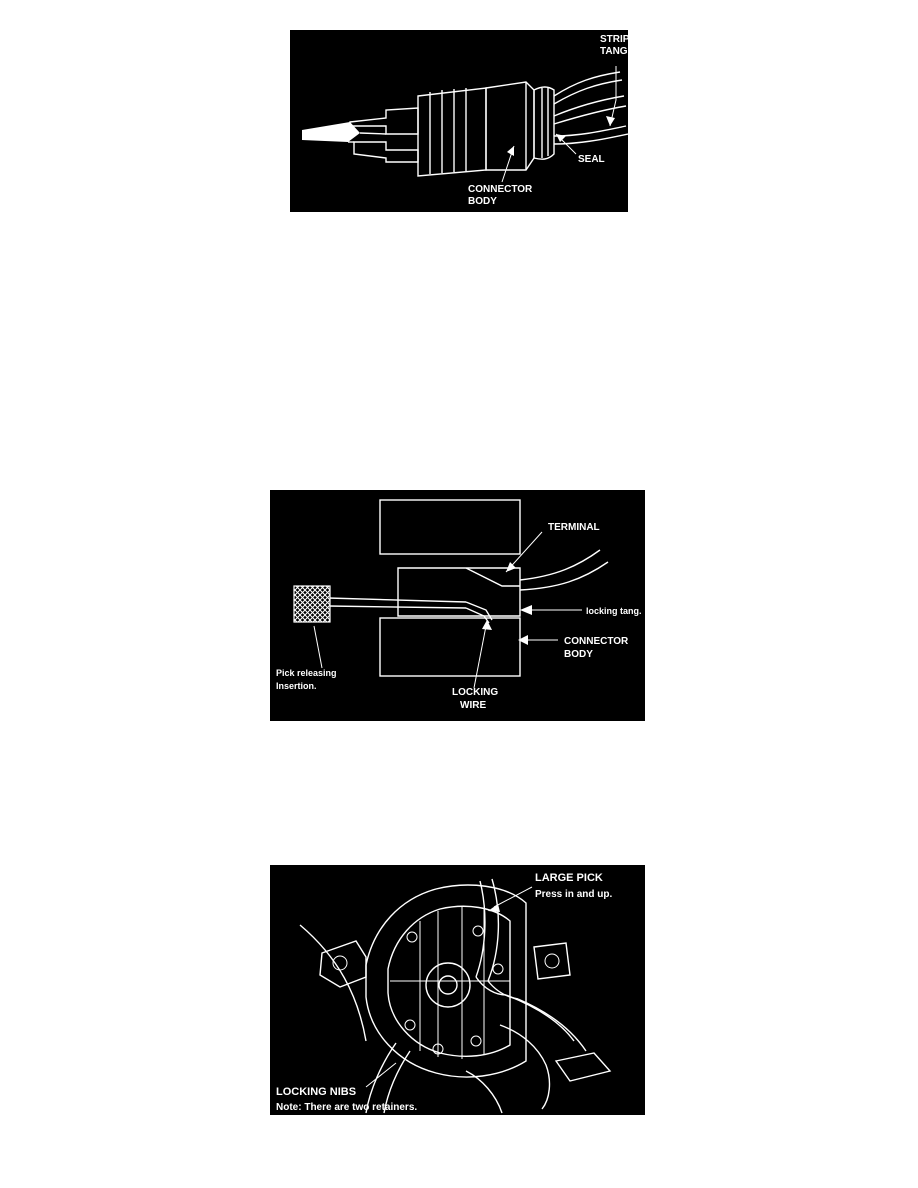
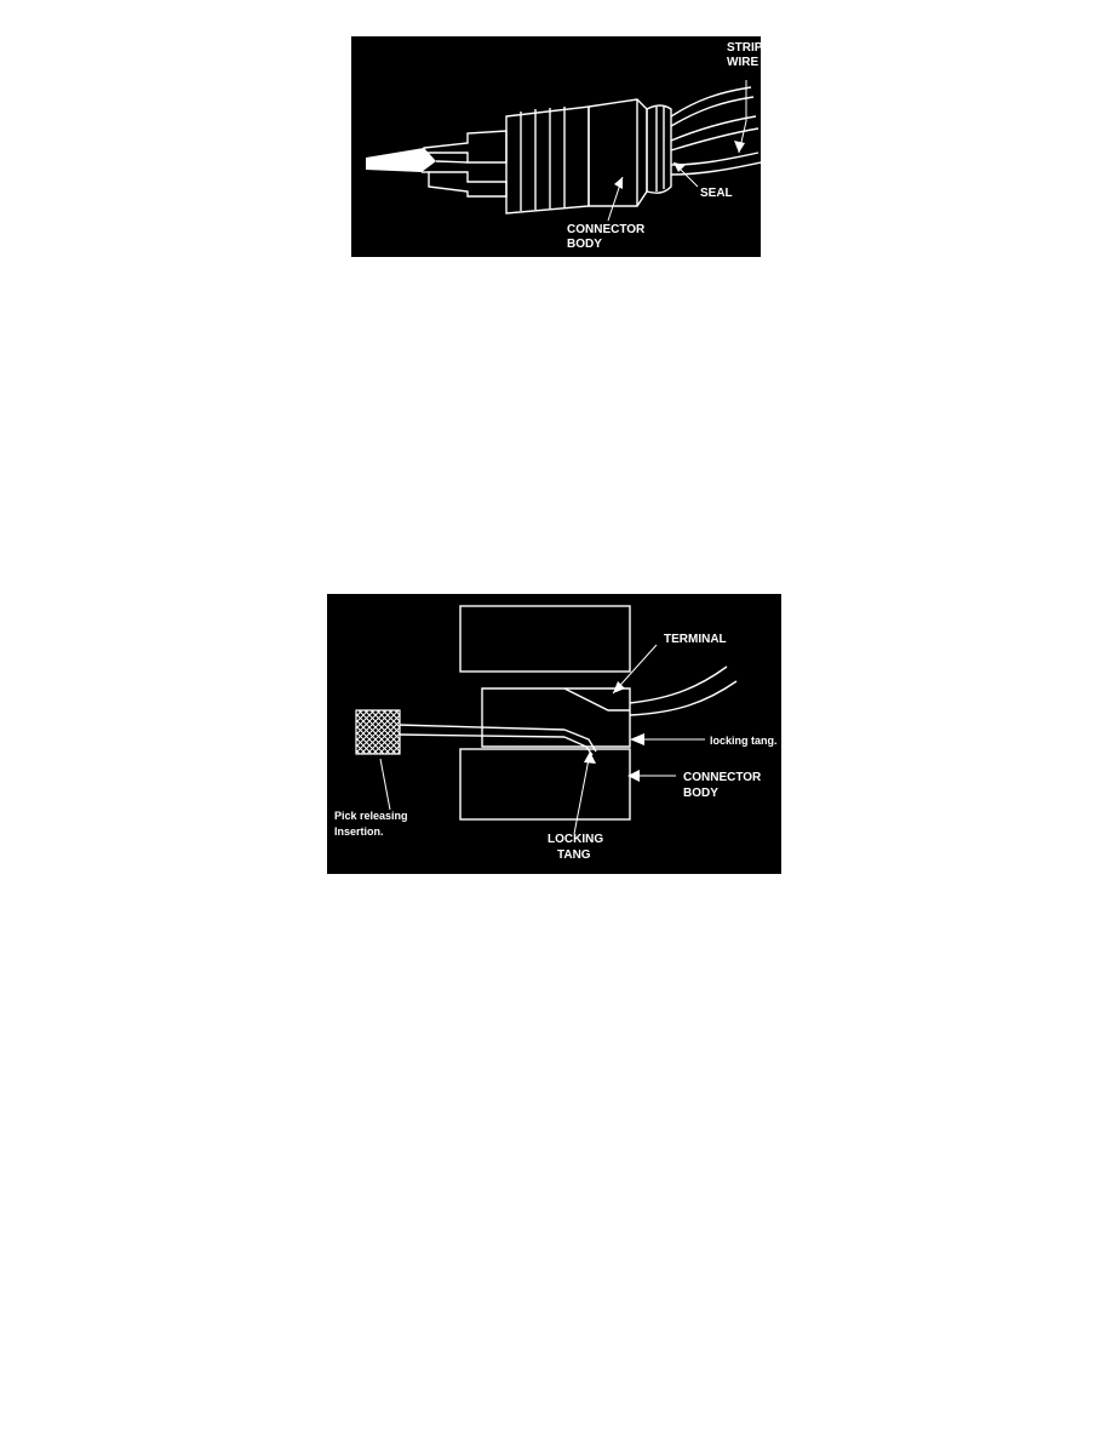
- TANG
+ WIRE
  SEAL
  CONNECTOR
  BODY
  TERMINAL
  locking tang.
  CONNECTOR
  BODY
  Pick releasing
  Insertion.
  LOCKING
- WIRE
+ TANG
- LARGE PICK
- Press in and up.
- LOCKING NIBS
- Note: There are two retainers.
